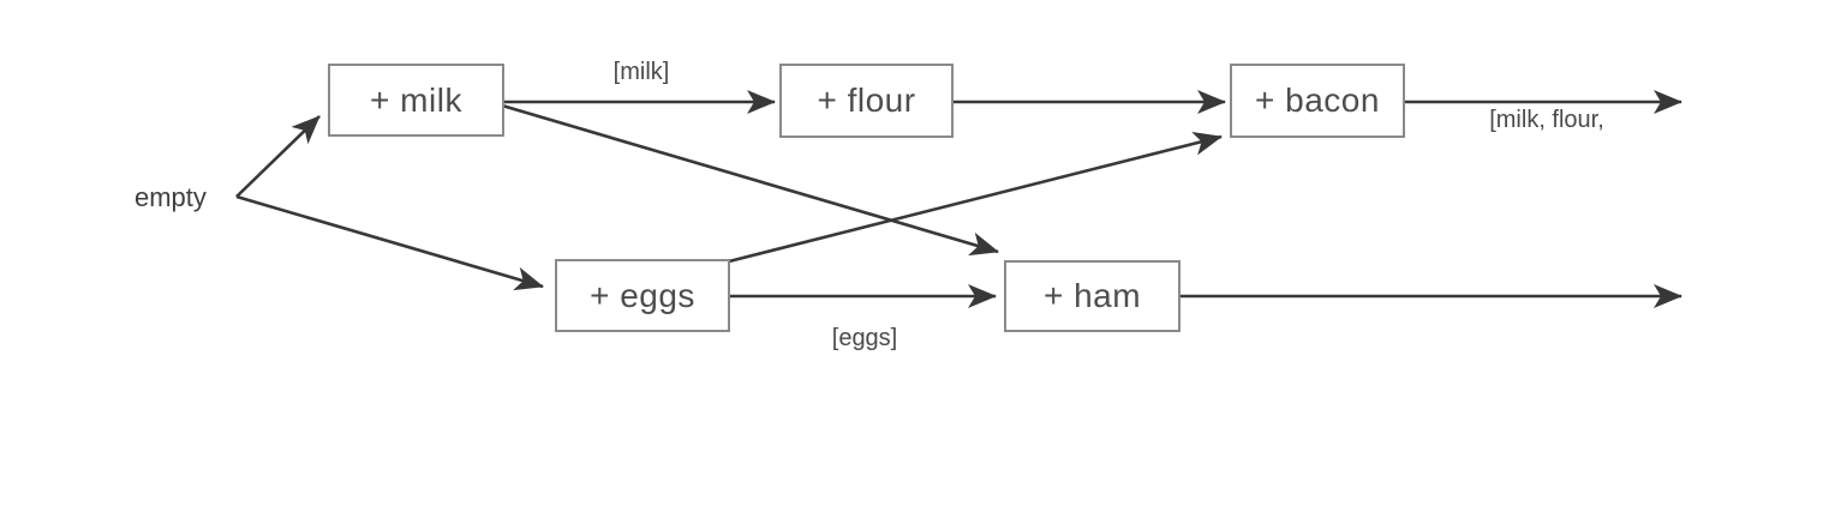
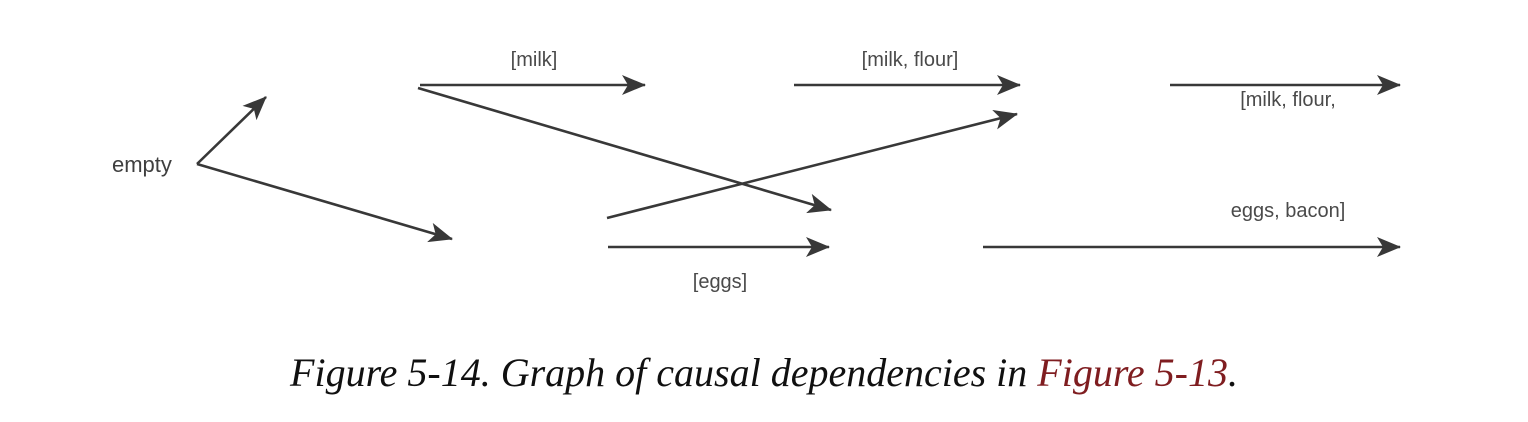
  empty
- + milk
- + flour
- + bacon
- + eggs
- + ham
  [milk]
+ [milk, flour]
  [milk, flour,
+ eggs, bacon]
  [eggs]
+ Figure 5-14. Graph of causal dependencies in Figure 5-13.
